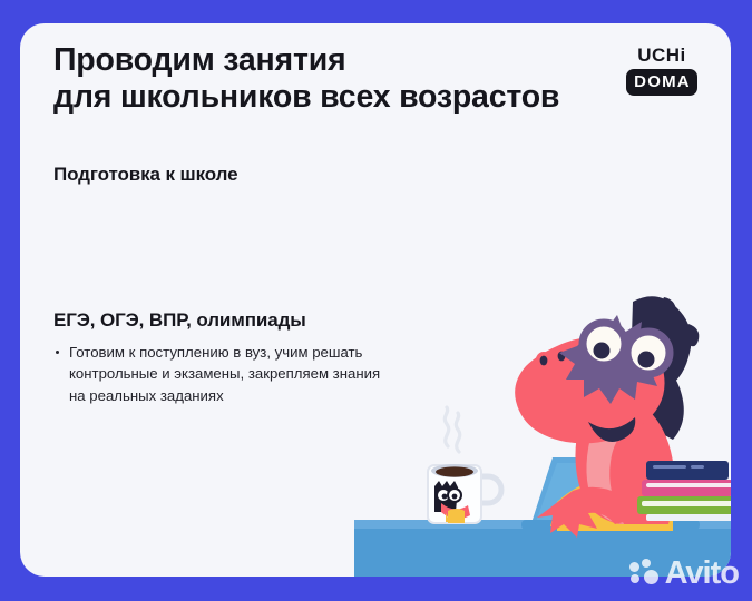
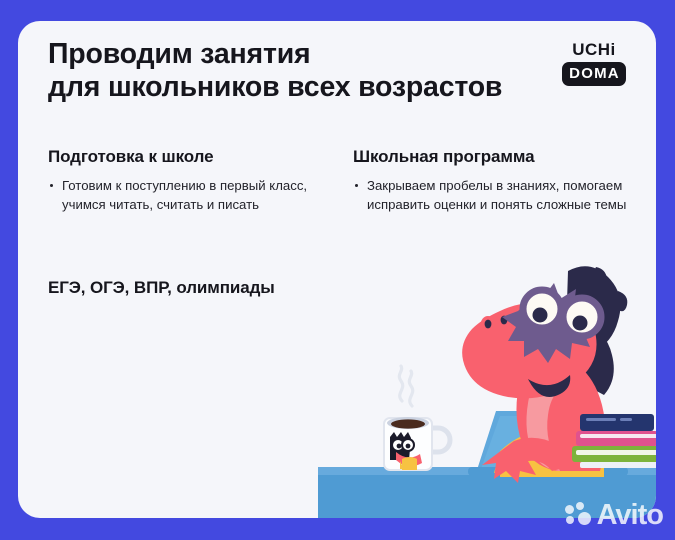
  UCHi
  DOMA
  Проводим занятия
  для школьников всех возрастов
  Подготовка к школе
+ Готовим к поступлению в первый класс, учимся читать, считать и писать
+ Школьная программа
+ Закрываем пробелы в знаниях, помогаем исправить оценки и понять сложные темы
  ЕГЭ, ОГЭ, ВПР, олимпиады
- Готовим к поступлению в вуз, учим решать контрольные и экзамены, закрепляем знания на реальных заданиях
  Avito
